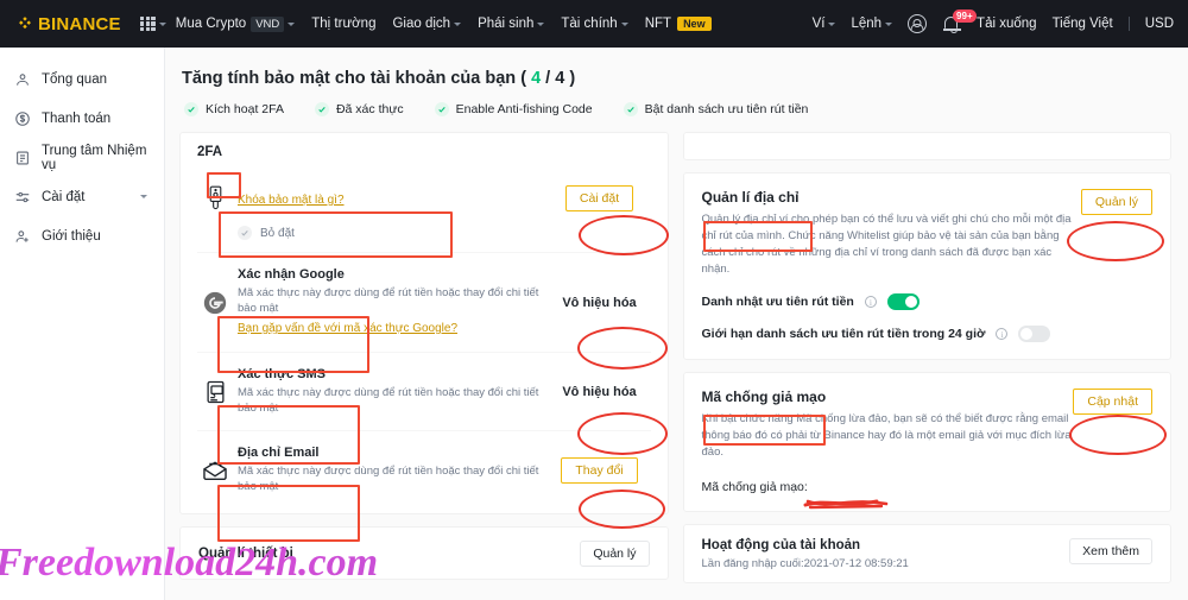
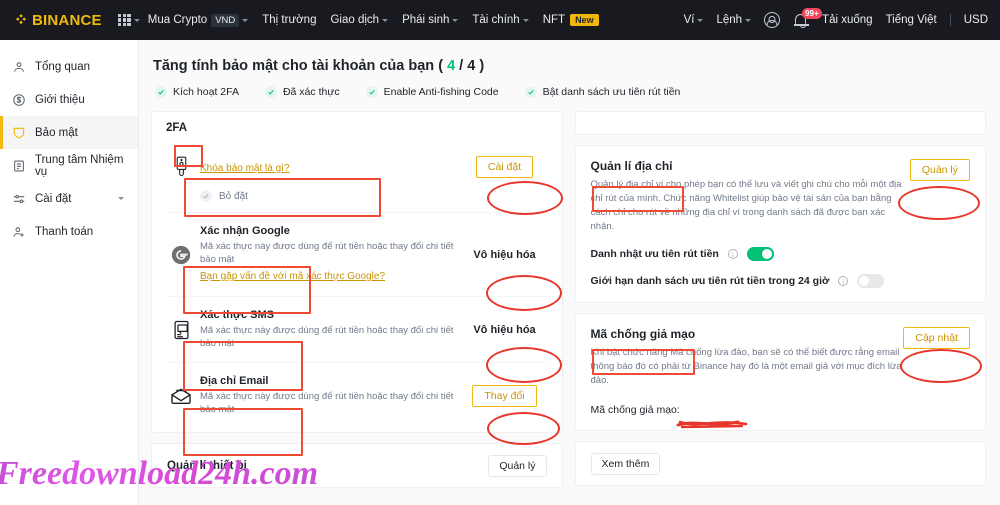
  BINANCE
  Mua Crypto
  VND
  Thị trường
  Giao dịch
  Phái sinh
  Tài chính
  NFT
  New
  Ví
  Lệnh
  99+
  Tải xuống
  Tiếng Việt
  USD
  Tổng quan
- Thanh toán
+ Giới thiệu
+ Bảo mật
  Trung tâm Nhiệm vụ
  Cài đặt
- Giới thiệu
+ Thanh toán
  Tăng tính bảo mật cho tài khoản của bạn ( 4 / 4 )
  Kích hoạt 2FA
  Đã xác thực
  Enable Anti-fishing Code
  Bật danh sách ưu tiên rút tiền
  2FA
  Khóa bảo mật là gì?
  Cài đặt
  Bỏ đặt
  Xác nhận Google
  Mã xác thực này được dùng để rút tiền hoặc thay đổi chi tiết bảo mật
  Bạn gặp vấn đề với mã xác thực Google?
  Vô hiệu hóa
  Xác thực SMS
  Mã xác thực này được dùng để rút tiền hoặc thay đổi chi tiết bảo mật
  Vô hiệu hóa
  Địa chỉ Email
  Mã xác thực này được dùng để rút tiền hoặc thay đổi chi tiết bảo mật
  Thay đổi
  Quản lý
  Quản lí địa chỉ
  Quản lý địa chỉ ví cho phép bạn có thể lưu và viết ghi chú cho mỗi một địa chỉ rút của mình. Chức năng Whitelist giúp bảo vệ tài sản của bạn bằng cách chỉ cho rút về những địa chỉ ví trong danh sách đã được bạn xác nhận.
  Quản lý
  Danh nhật ưu tiên rút tiền
  i
  Giới hạn danh sách ưu tiên rút tiền trong 24 giờ
  i
  Mã chống giả mạo
  Khi bật chức năng Mã chống lừa đảo, bạn sẽ có thể biết được rằng email thông báo đó có phải từ Binance hay đó là một email giả với mục đích lừa đảo.
  Cập nhật
  Mã chống giả mạo:
- Hoạt động của tài khoản
- Lần đăng nhập cuối:2021-07-12 08:59:21
  Xem thêm
  Freedownload24h.com
